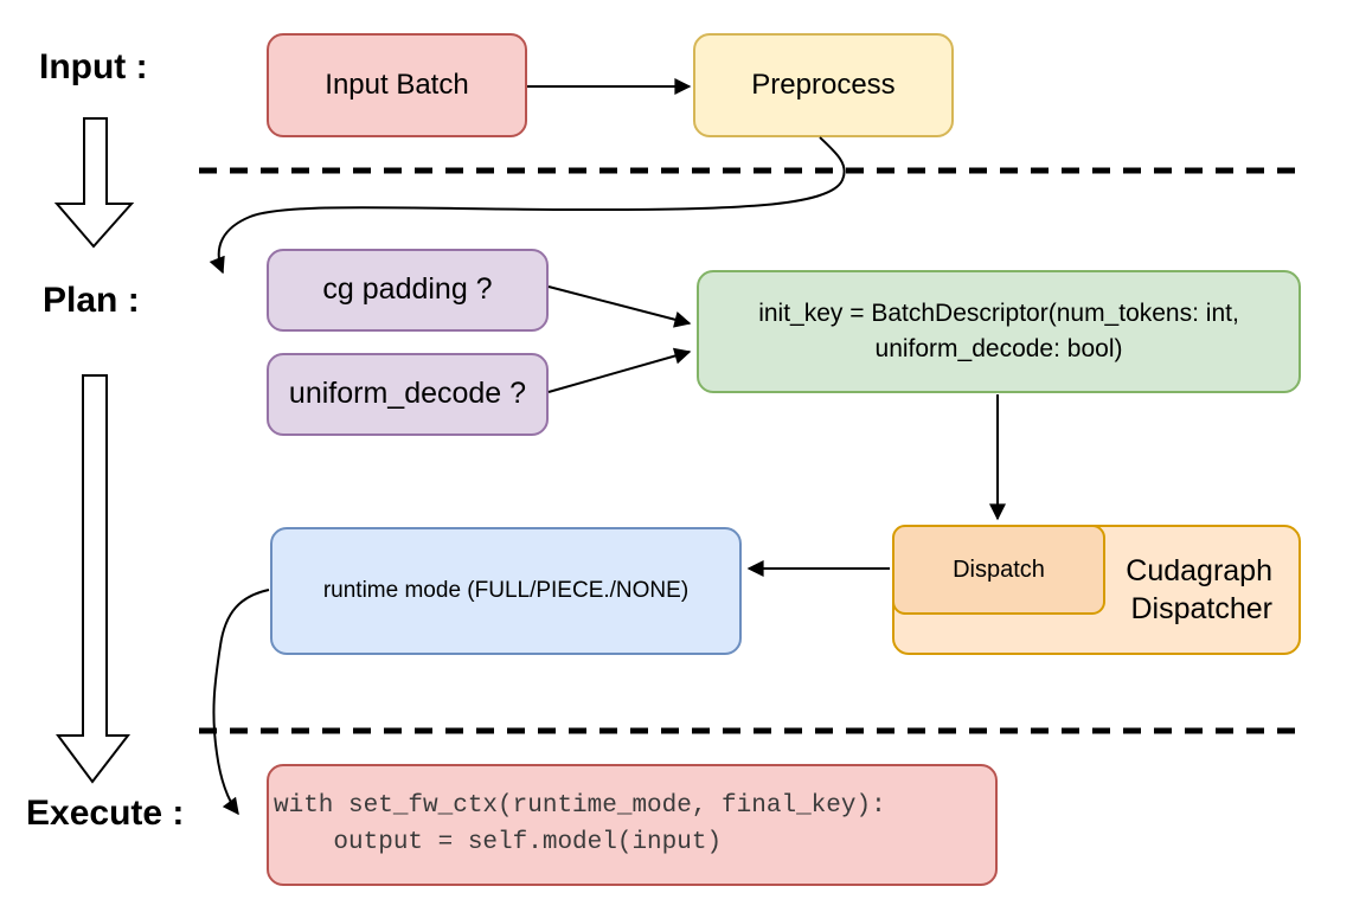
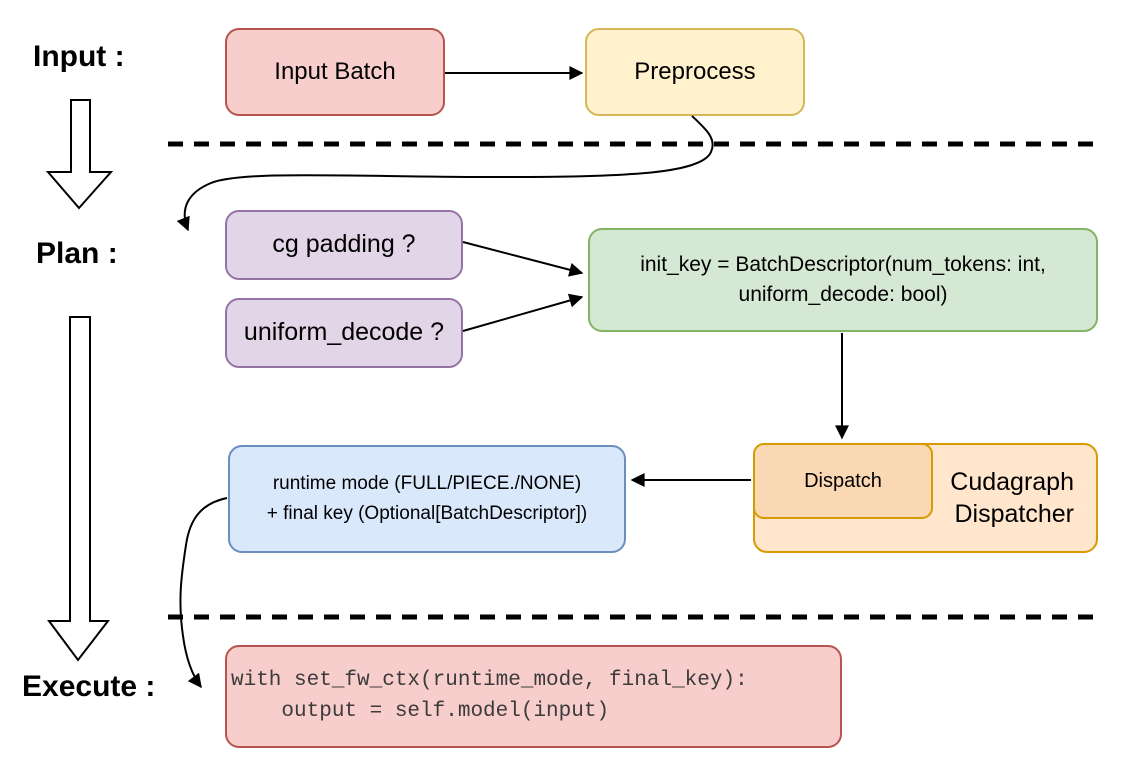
  Input :
  Plan :
  Execute :
  Input Batch
  Preprocess
  cg padding ?
  uniform_decode ?
  init_key = BatchDescriptor(num_tokens: int,
  uniform_decode: bool)
  Cudagraph
  Dispatcher
  Dispatch
  runtime mode (FULL/PIECE./NONE)
+ + final key (Optional[BatchDescriptor])
  with set_fw_ctx(runtime_mode, final_key):
  output = self.model(input)
